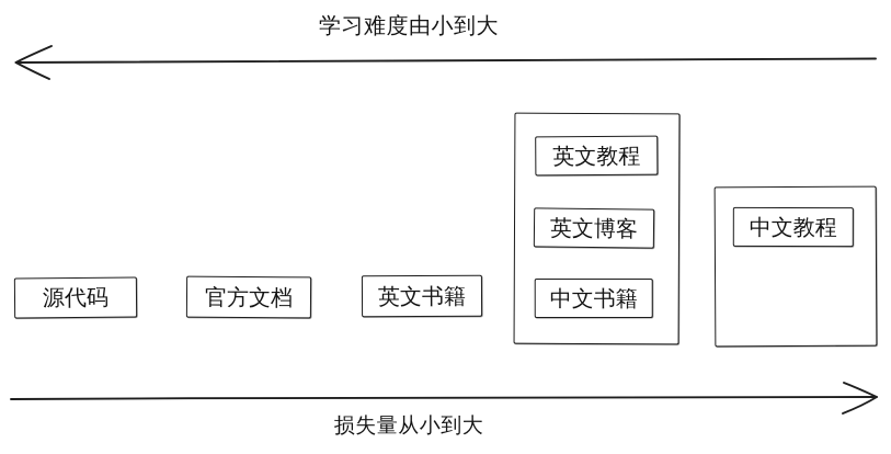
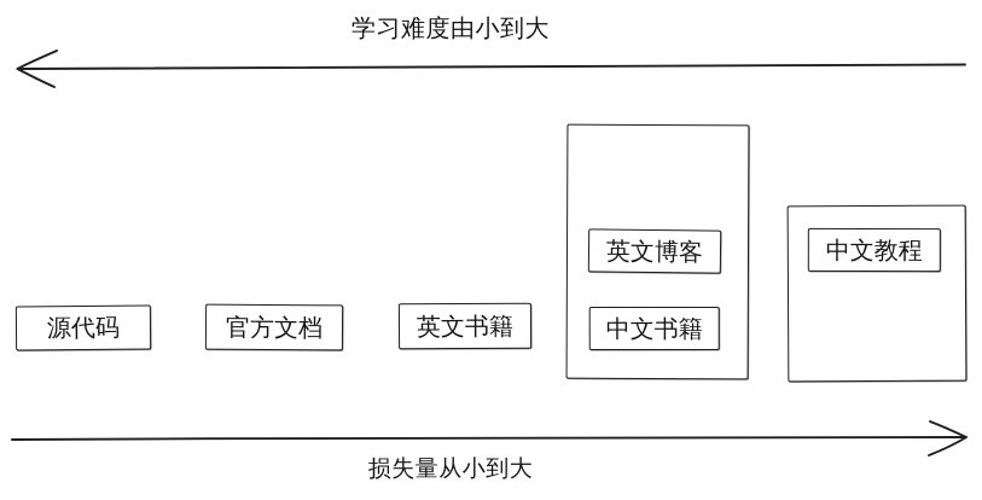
  学习难度由小到大
  源代码
  官方文档
  英文书籍
- 英文教程
  英文博客
  中文书籍
  中文教程
  损失量从小到大
